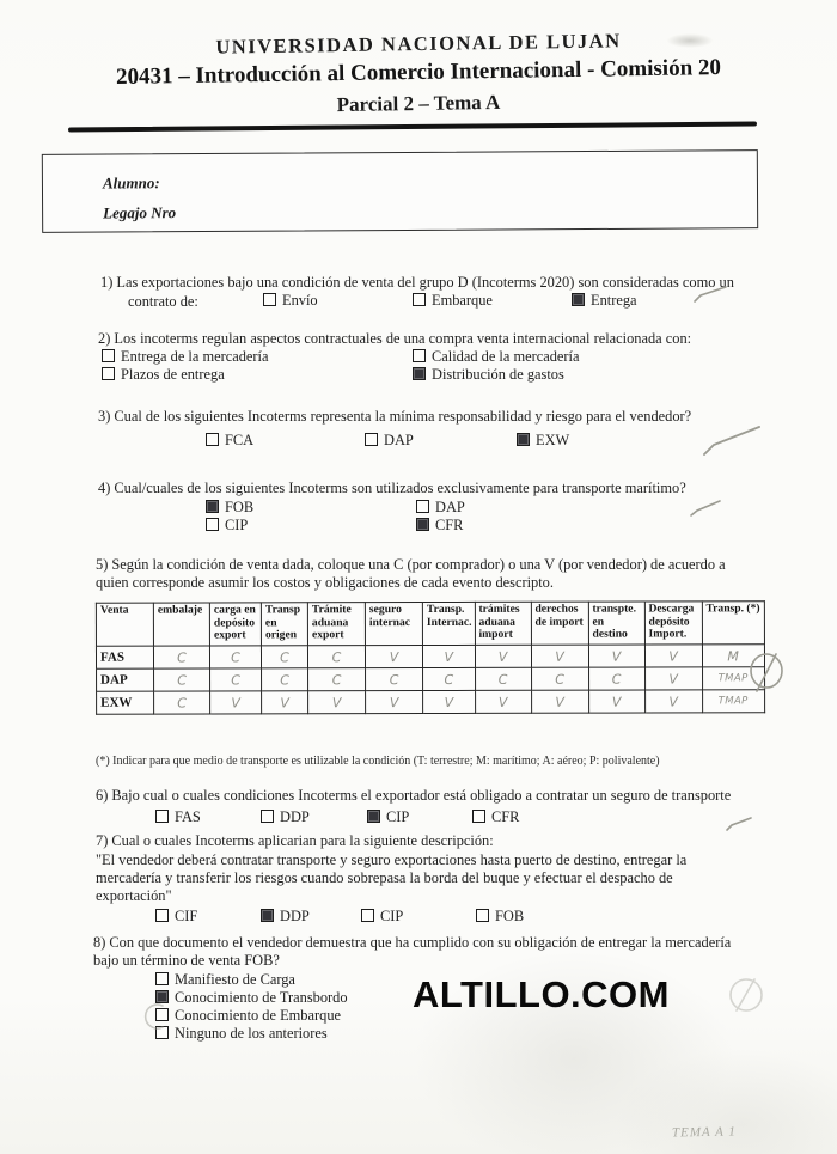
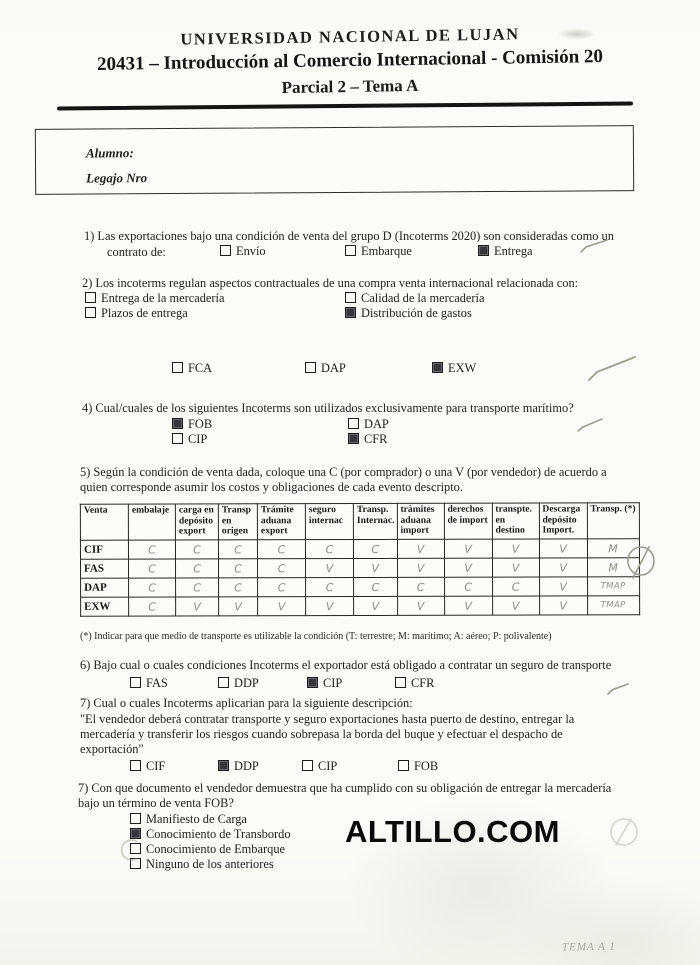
  UNIVERSIDAD NACIONAL DE LUJAN
  20431 – Introducción al Comercio Internacional - Comisión 20
  Parcial 2 – Tema A
  Alumno:
  Legajo Nro
  1) Las exportaciones bajo una condición de venta del grupo D (Incoterms 2020) son consideradas como un
  contrato de:
  Envío
  Embarque
  Entrega
  2) Los incoterms regulan aspectos contractuales de una compra venta internacional relacionada con:
  Entrega de la mercadería
  Calidad de la mercadería
  Plazos de entrega
  Distribución de gastos
- 3) Cual de los siguientes Incoterms representa la mínima responsabilidad y riesgo para el vendedor?
  FCA
  DAP
  EXW
  4) Cual/cuales de los siguientes Incoterms son utilizados exclusivamente para transporte marítimo?
  FOB
  DAP
  CIP
  CFR
  5) Según la condición de venta dada, coloque una C (por comprador) o una V (por vendedor) de acuerdo a
  quien corresponde asumir los costos y obligaciones de cada evento descripto.
  Venta	embalaje	carga en depósito export	Transp en origen	Trámite aduana export	seguro internac	Transp. Internac.	trámites aduana import	derechos de import	transpte. en destino	Descarga depósito Import.	Transp. (*)
+ CIF	C	C	C	C	C	C	V	V	V	V	M
  FAS	C	C	C	C	V	V	V	V	V	V	M
  DAP	C	C	C	C	C	C	C	C	C	V	TMAP
  EXW	C	V	V	V	V	V	V	V	V	V	TMAP
  (*) Indicar para que medio de transporte es utilizable la condición (T: terrestre; M: marítimo; A: aéreo; P: polivalente)
  6) Bajo cual o cuales condiciones Incoterms el exportador está obligado a contratar un seguro de transporte
  FAS
  DDP
  CIP
  CFR
  7) Cual o cuales Incoterms aplicarian para la siguiente descripción:
  "El vendedor deberá contratar transporte y seguro exportaciones hasta puerto de destino, entregar la
  mercadería y transferir los riesgos cuando sobrepasa la borda del buque y efectuar el despacho de
  exportación"
  CIF
  DDP
  CIP
  FOB
- 8) Con que documento el vendedor demuestra que ha cumplido con su obligación de entregar la mercadería
+ 7) Con que documento el vendedor demuestra que ha cumplido con su obligación de entregar la mercadería
  bajo un término de venta FOB?
  Manifiesto de Carga
  Conocimiento de Transbordo
  Conocimiento de Embarque
  Ninguno de los anteriores
  ALTILLO.COM
  TEMA A 1
